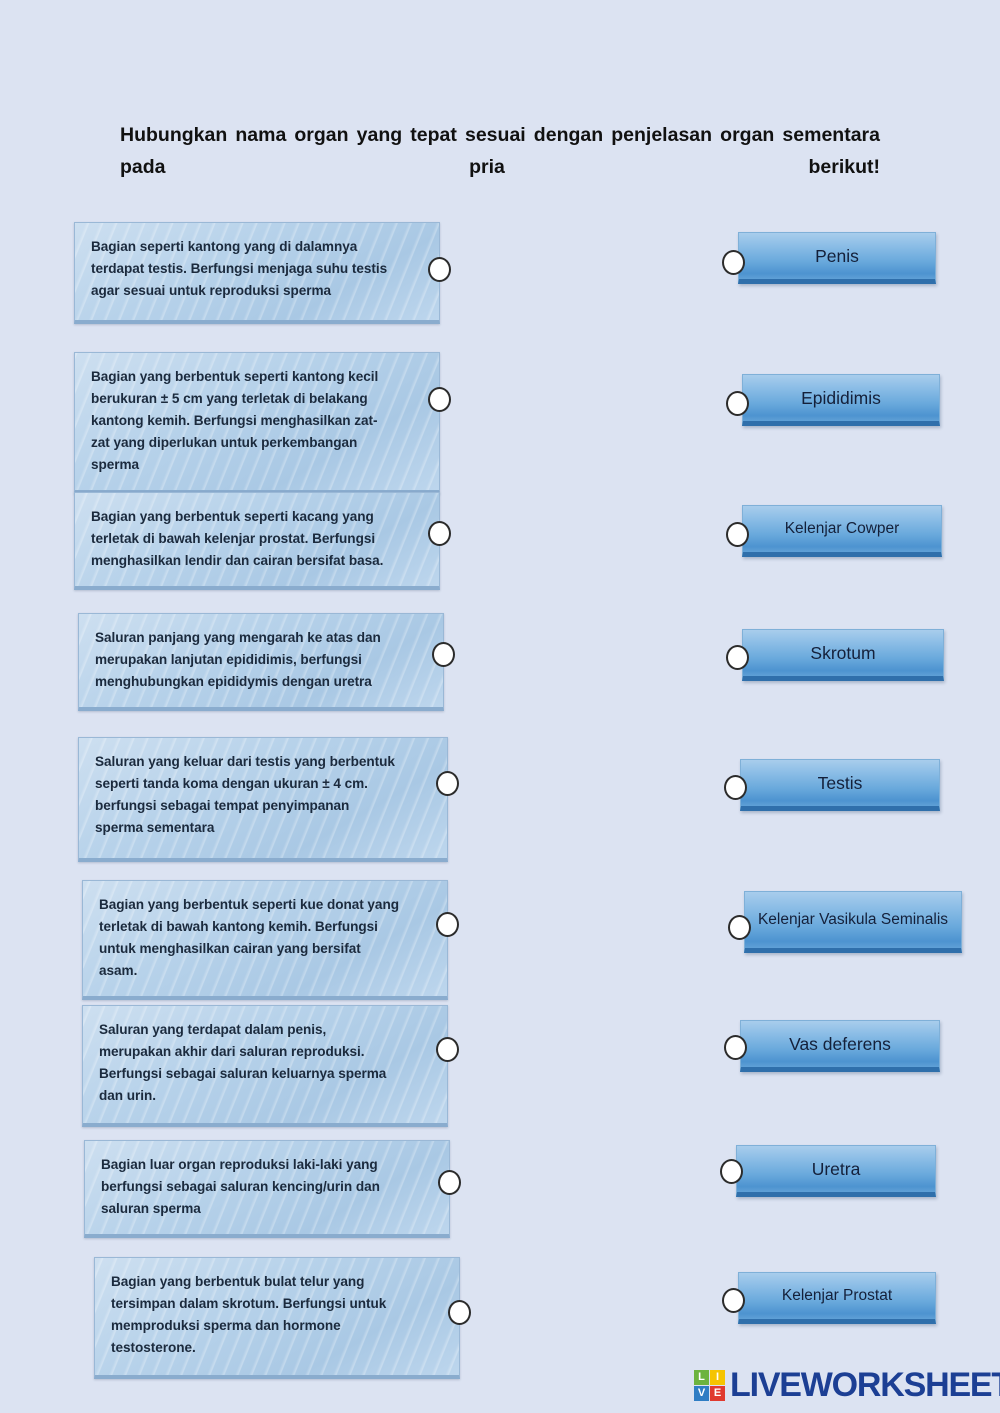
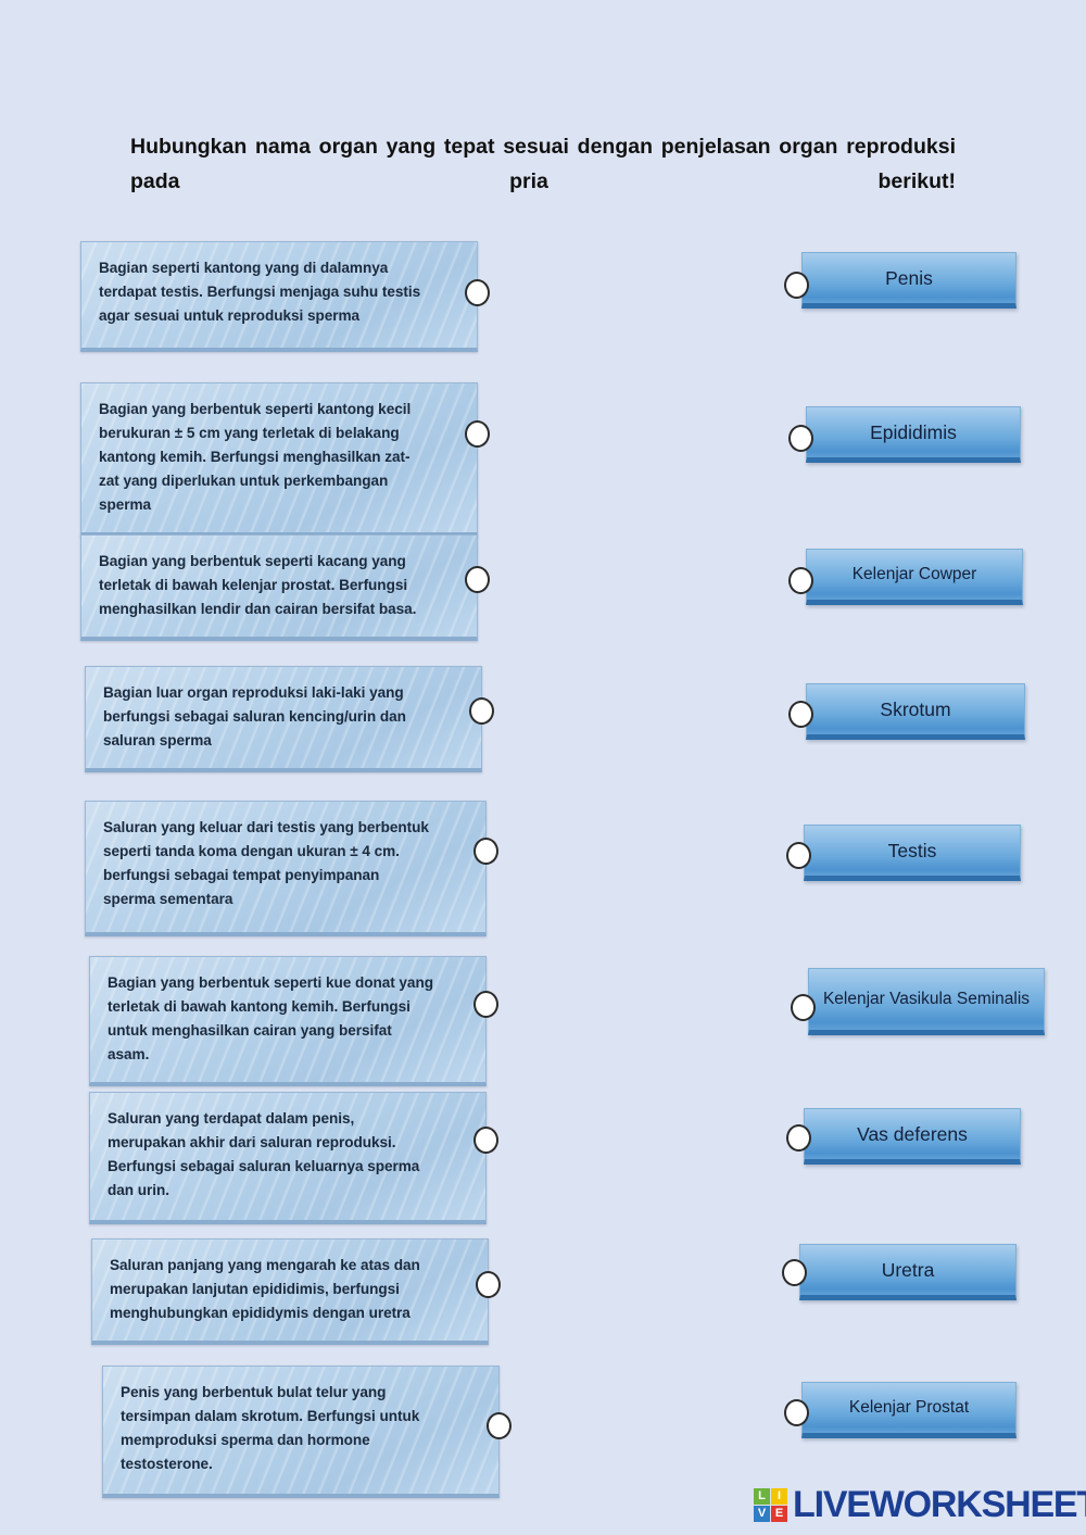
- Hubungkan nama organ yang tepat sesuai dengan penjelasan organ sementara pada pria berikut!
+ Hubungkan nama organ yang tepat sesuai dengan penjelasan organ reproduksi pada pria berikut!
  Bagian seperti kantong yang di dalamnya terdapat testis. Berfungsi menjaga suhu testis agar sesuai untuk reproduksi sperma
  Bagian yang berbentuk seperti kantong kecil berukuran ± 5 cm yang terletak di belakang kantong kemih. Berfungsi menghasilkan zat-zat yang diperlukan untuk perkembangan sperma
  Bagian yang berbentuk seperti kacang yang terletak di bawah kelenjar prostat. Berfungsi menghasilkan lendir dan cairan bersifat basa.
- Saluran panjang yang mengarah ke atas dan merupakan lanjutan epididimis, berfungsi menghubungkan epididymis dengan uretra
+ Bagian luar organ reproduksi laki-laki yang berfungsi sebagai saluran kencing/urin dan saluran sperma
  Saluran yang keluar dari testis yang berbentuk seperti tanda koma dengan ukuran ± 4 cm. berfungsi sebagai tempat penyimpanan sperma sementara
  Bagian yang berbentuk seperti kue donat yang terletak di bawah kantong kemih. Berfungsi untuk menghasilkan cairan yang bersifat asam.
  Saluran yang terdapat dalam penis, merupakan akhir dari saluran reproduksi. Berfungsi sebagai saluran keluarnya sperma dan urin.
- Bagian luar organ reproduksi laki-laki yang berfungsi sebagai saluran kencing/urin dan saluran sperma
+ Saluran panjang yang mengarah ke atas dan merupakan lanjutan epididimis, berfungsi menghubungkan epididymis dengan uretra
- Bagian yang berbentuk bulat telur yang tersimpan dalam skrotum. Berfungsi untuk memproduksi sperma dan hormone testosterone.
+ Penis yang berbentuk bulat telur yang tersimpan dalam skrotum. Berfungsi untuk memproduksi sperma dan hormone testosterone.
  Penis
  Epididimis
  Kelenjar Cowper
  Skrotum
  Testis
  Kelenjar Vasikula Seminalis
  Vas deferens
  Uretra
  Kelenjar Prostat
  L
  I
  V
  E
  LIVEWORKSHEE
